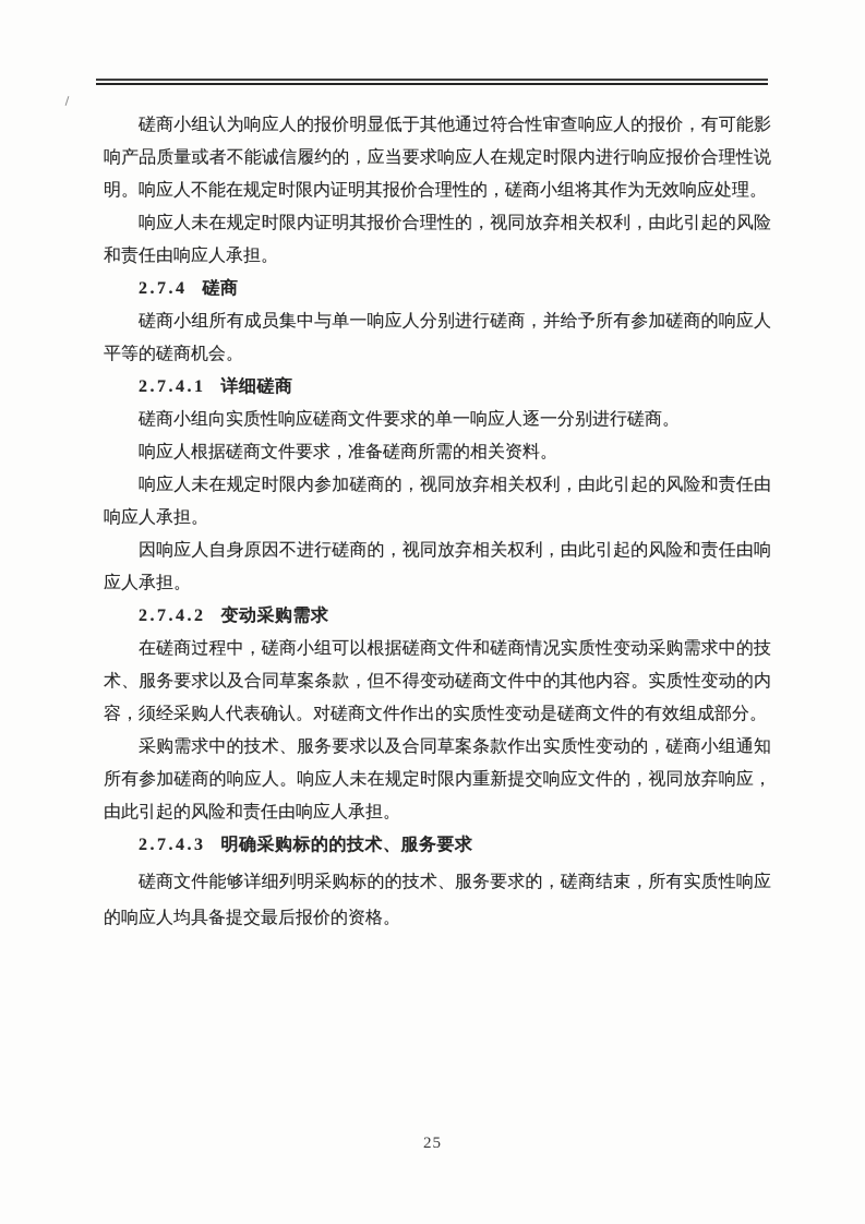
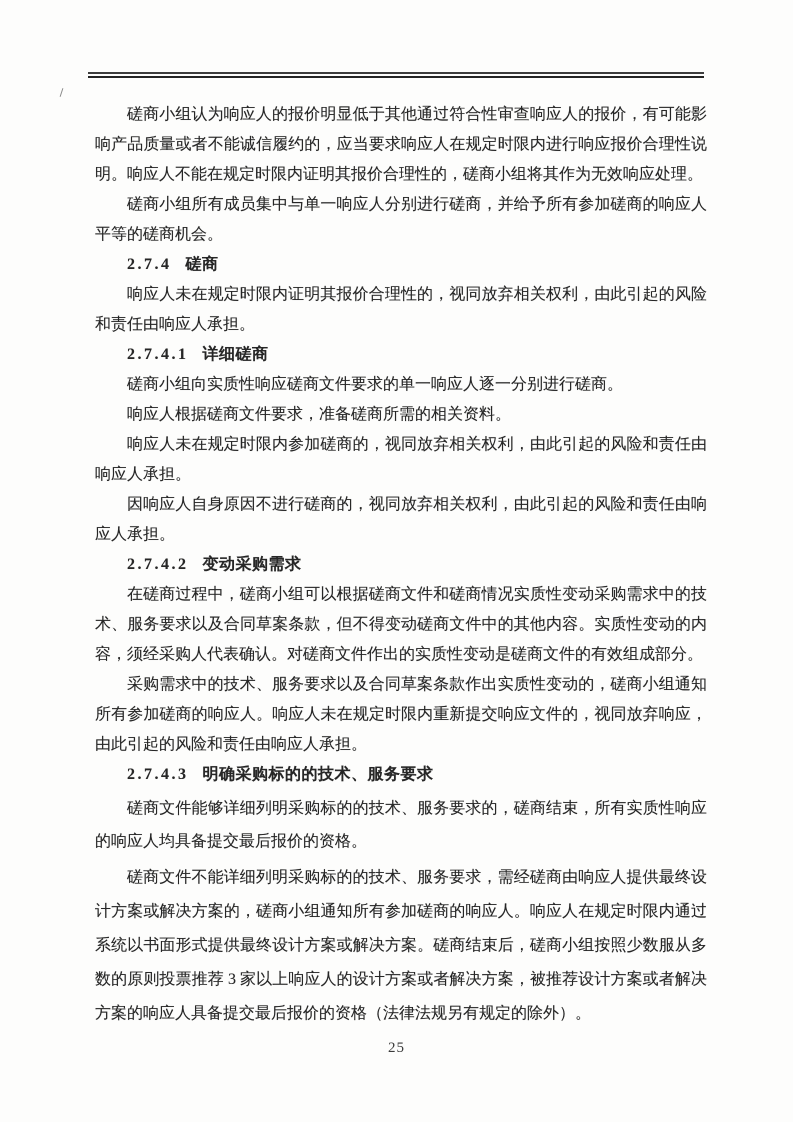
  磋商小组认为响应人的报价明显低于其他通过符合性审查响应人的报价，有可能影响产品质量或者不能诚信履约的，应当要求响应人在规定时限内进行响应报价合理性说明。响应人不能在规定时限内证明其报价合理性的，磋商小组将其作为无效响应处理。
- 响应人未在规定时限内证明其报价合理性的，视同放弃相关权利，由此引起的风险和责任由响应人承担。
+ 磋商小组所有成员集中与单一响应人分别进行磋商，并给予所有参加磋商的响应人平等的磋商机会。
  2.7.4 磋商
- 磋商小组所有成员集中与单一响应人分别进行磋商，并给予所有参加磋商的响应人平等的磋商机会。
+ 响应人未在规定时限内证明其报价合理性的，视同放弃相关权利，由此引起的风险和责任由响应人承担。
  2.7.4.1 详细磋商
  磋商小组向实质性响应磋商文件要求的单一响应人逐一分别进行磋商。
  响应人根据磋商文件要求，准备磋商所需的相关资料。
  响应人未在规定时限内参加磋商的，视同放弃相关权利，由此引起的风险和责任由响应人承担。
  因响应人自身原因不进行磋商的，视同放弃相关权利，由此引起的风险和责任由响应人承担。
  2.7.4.2 变动采购需求
  在磋商过程中，磋商小组可以根据磋商文件和磋商情况实质性变动采购需求中的技术、服务要求以及合同草案条款，但不得变动磋商文件中的其他内容。实质性变动的内容，须经采购人代表确认。对磋商文件作出的实质性变动是磋商文件的有效组成部分。
  采购需求中的技术、服务要求以及合同草案条款作出实质性变动的，磋商小组通知所有参加磋商的响应人。响应人未在规定时限内重新提交响应文件的，视同放弃响应，由此引起的风险和责任由响应人承担。
  2.7.4.3 明确采购标的的技术、服务要求
  磋商文件能够详细列明采购标的的技术、服务要求的，磋商结束，所有实质性响应的响应人均具备提交最后报价的资格。
+ 磋商文件不能详细列明采购标的的技术、服务要求，需经磋商由响应人提供最终设计方案或解决方案的，磋商小组通知所有参加磋商的响应人。响应人在规定时限内通过系统以书面形式提供最终设计方案或解决方案。磋商结束后，磋商小组按照少数服从多数的原则投票推荐 3 家以上响应人的设计方案或者解决方案，被推荐设计方案或者解决方案的响应人具备提交最后报价的资格（法律法规另有规定的除外）。
  25
